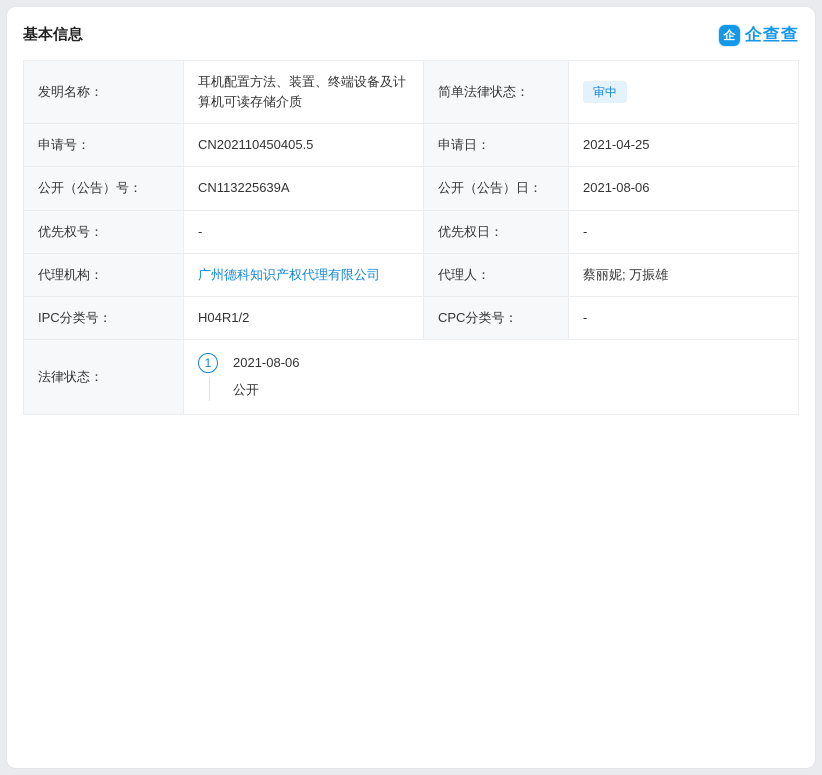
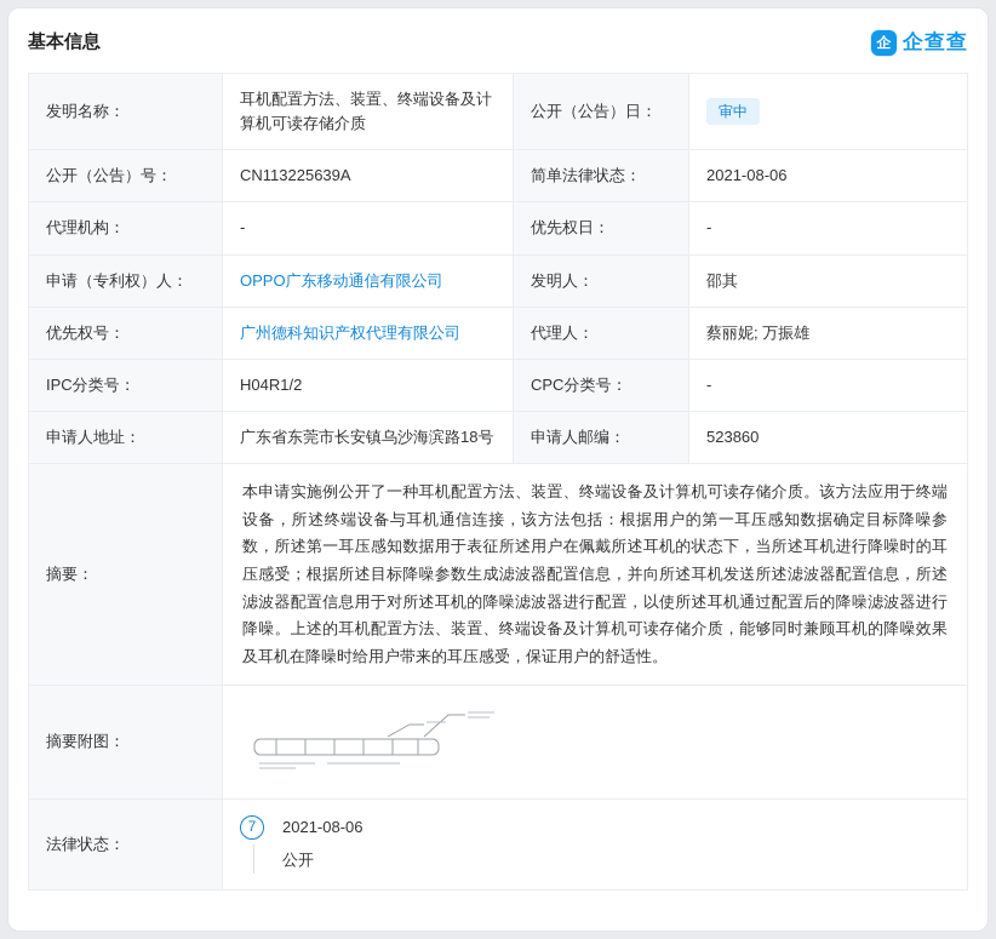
  基本信息
  企
  企查查
- 发明名称：	耳机配置方法、装置、终端设备及计算机可读存储介质	简单法律状态：	审中
+ 发明名称：	耳机配置方法、装置、终端设备及计算机可读存储介质	公开（公告）日：	审中
- 申请号：	CN202110450405.5	申请日：	2021-04-25
- 公开（公告）号：	CN113225639A	公开（公告）日：	2021-08-06
+ 公开（公告）号：	CN113225639A	简单法律状态：	2021-08-06
- 优先权号：	-	优先权日：	-
+ 代理机构：	-	优先权日：	-
+ 申请（专利权）人：	OPPO广东移动通信有限公司	发明人：	邵其
- 代理机构：	广州德科知识产权代理有限公司	代理人：	蔡丽妮; 万振雄
+ 优先权号：	广州德科知识产权代理有限公司	代理人：	蔡丽妮; 万振雄
  IPC分类号：	H04R1/2	CPC分类号：	-
+ 申请人地址：	广东省东莞市长安镇乌沙海滨路18号	申请人邮编：	523860
+ 摘要：	本申请实施例公开了一种耳机配置方法、装置、终端设备及计算机可读存储介质。该方法应用于终端设备，所述终端设备与耳机通信连接，该方法包括：根据用户的第一耳压感知数据确定目标降噪参数，所述第一耳压感知数据用于表征所述用户在佩戴所述耳机的状态下，当所述耳机进行降噪时的耳压感受；根据所述目标降噪参数生成滤波器配置信息，并向所述耳机发送所述滤波器配置信息，所述滤波器配置信息用于对所述耳机的降噪滤波器进行配置，以使所述耳机通过配置后的降噪滤波器进行降噪。上述的耳机配置方法、装置、终端设备及计算机可读存储介质，能够同时兼顾耳机的降噪效果及耳机在降噪时给用户带来的耳压感受，保证用户的舒适性。
+ 摘要附图：
- 法律状态：	1 2021-08-06 公开
+ 法律状态：	7 2021-08-06 公开
